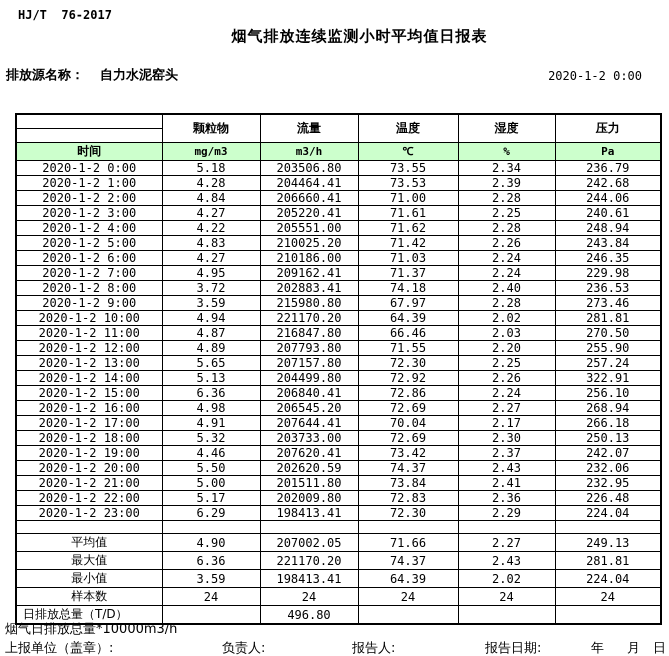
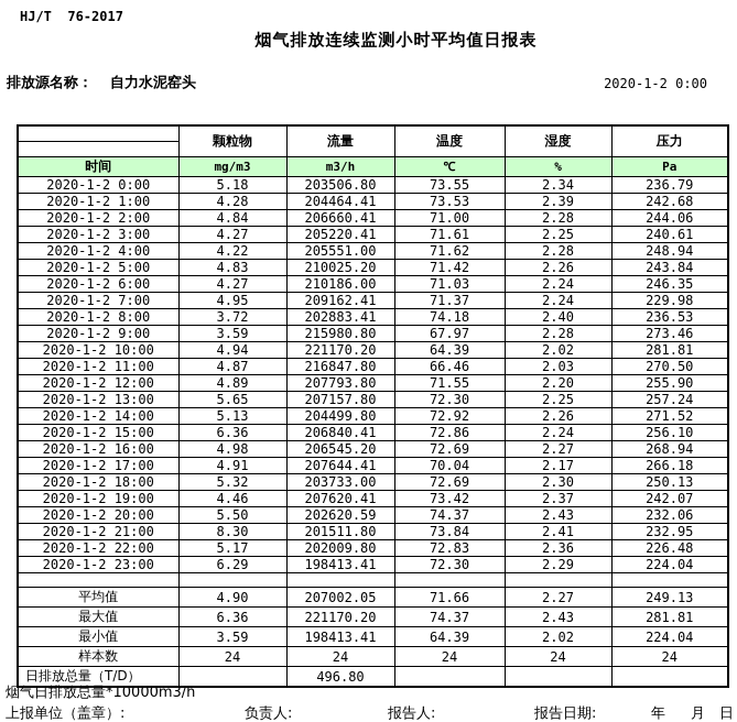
  HJ/T 76-2017
  烟气排放连续监测小时平均值日报表
  排放源名称： 自力水泥窑头
  2020-1-2 0:00
  	颗粒物	流量	温度	湿度	压力
  时间	mg/m3	m3/h	℃	%	Pa
  2020-1-2 0:00	5.18	203506.80	73.55	2.34	236.79
  2020-1-2 1:00	4.28	204464.41	73.53	2.39	242.68
  2020-1-2 2:00	4.84	206660.41	71.00	2.28	244.06
  2020-1-2 3:00	4.27	205220.41	71.61	2.25	240.61
  2020-1-2 4:00	4.22	205551.00	71.62	2.28	248.94
  2020-1-2 5:00	4.83	210025.20	71.42	2.26	243.84
  2020-1-2 6:00	4.27	210186.00	71.03	2.24	246.35
  2020-1-2 7:00	4.95	209162.41	71.37	2.24	229.98
  2020-1-2 8:00	3.72	202883.41	74.18	2.40	236.53
  2020-1-2 9:00	3.59	215980.80	67.97	2.28	273.46
  2020-1-2 10:00	4.94	221170.20	64.39	2.02	281.81
  2020-1-2 11:00	4.87	216847.80	66.46	2.03	270.50
  2020-1-2 12:00	4.89	207793.80	71.55	2.20	255.90
  2020-1-2 13:00	5.65	207157.80	72.30	2.25	257.24
- 2020-1-2 14:00	5.13	204499.80	72.92	2.26	322.91
+ 2020-1-2 14:00	5.13	204499.80	72.92	2.26	271.52
  2020-1-2 15:00	6.36	206840.41	72.86	2.24	256.10
  2020-1-2 16:00	4.98	206545.20	72.69	2.27	268.94
  2020-1-2 17:00	4.91	207644.41	70.04	2.17	266.18
  2020-1-2 18:00	5.32	203733.00	72.69	2.30	250.13
  2020-1-2 19:00	4.46	207620.41	73.42	2.37	242.07
  2020-1-2 20:00	5.50	202620.59	74.37	2.43	232.06
- 2020-1-2 21:00	5.00	201511.80	73.84	2.41	232.95
+ 2020-1-2 21:00	8.30	201511.80	73.84	2.41	232.95
  2020-1-2 22:00	5.17	202009.80	72.83	2.36	226.48
  2020-1-2 23:00	6.29	198413.41	72.30	2.29	224.04
  平均值	4.90	207002.05	71.66	2.27	249.13
  最大值	6.36	221170.20	74.37	2.43	281.81
  最小值	3.59	198413.41	64.39	2.02	224.04
  样本数	24	24	24	24	24
  日排放总量（T/D）		496.80
  烟气日排放总量*10000m3/h
  上报单位（盖章）:
  负责人:
  报告人:
  报告日期:
  年
  月
  日
